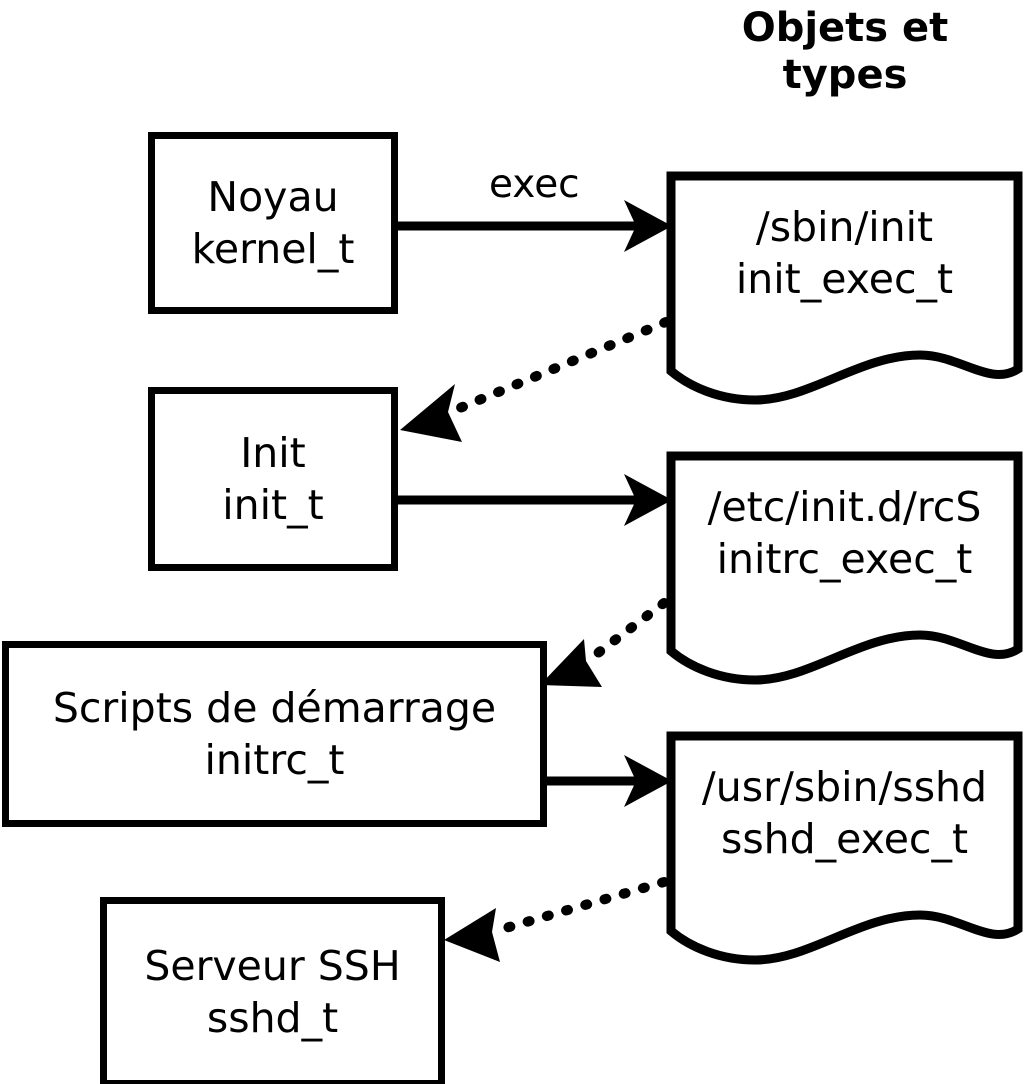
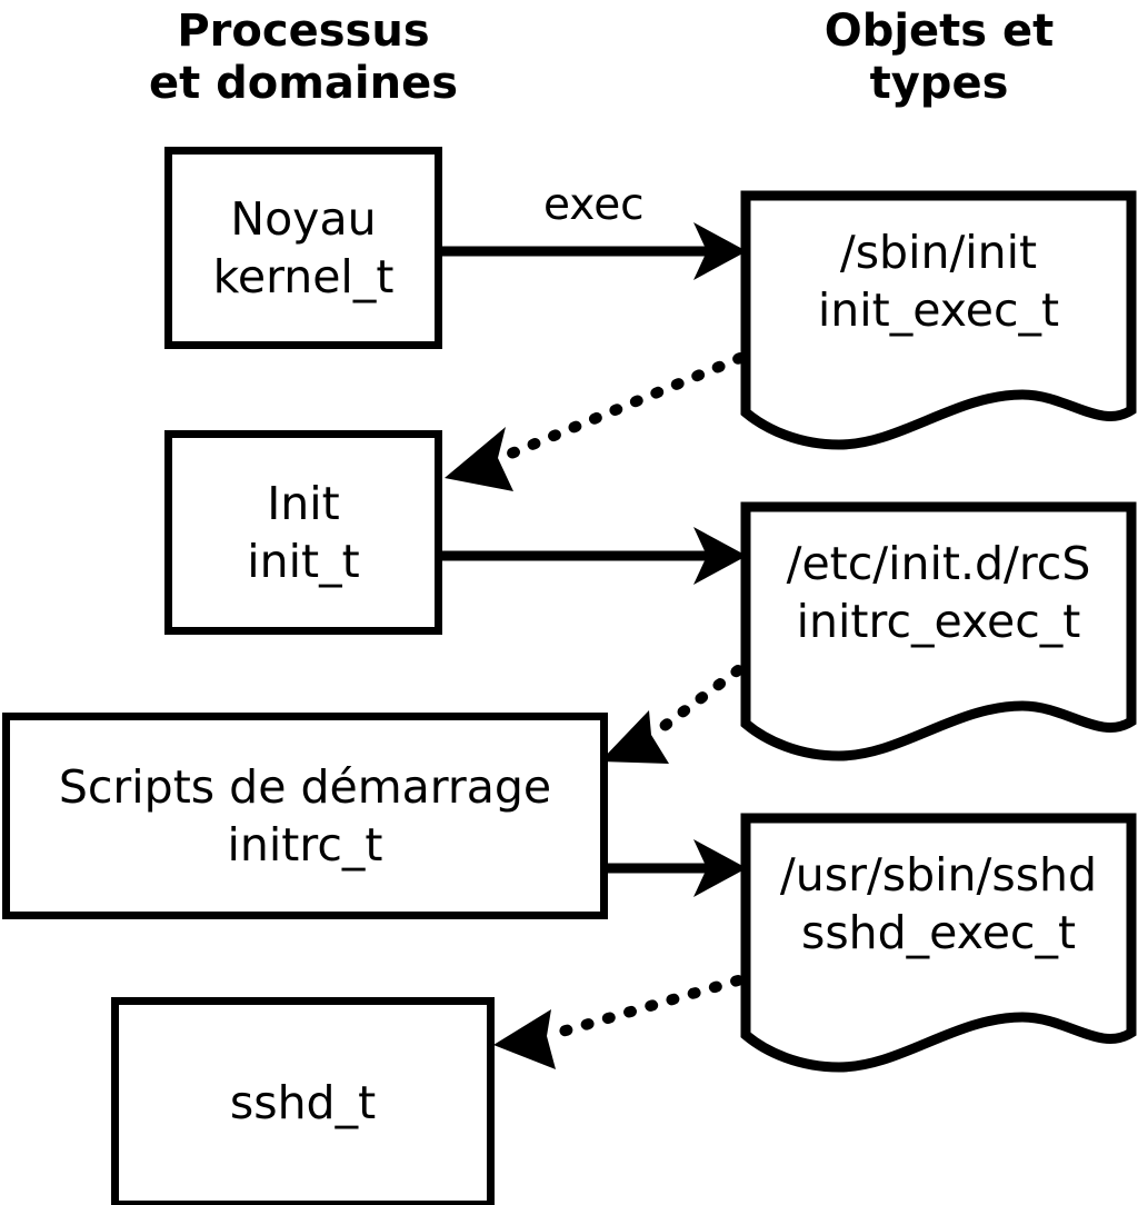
+ Processus
+ et domaines
  Objets et
  types
  Noyau
  kernel_t
  Init
  init_t
  Scripts de démarrage
  initrc_t
- Serveur SSH
  sshd_t
  /sbin/init
  init_exec_t
  /etc/init.d/rcS
  initrc_exec_t
  /usr/sbin/sshd
  sshd_exec_t
  exec
